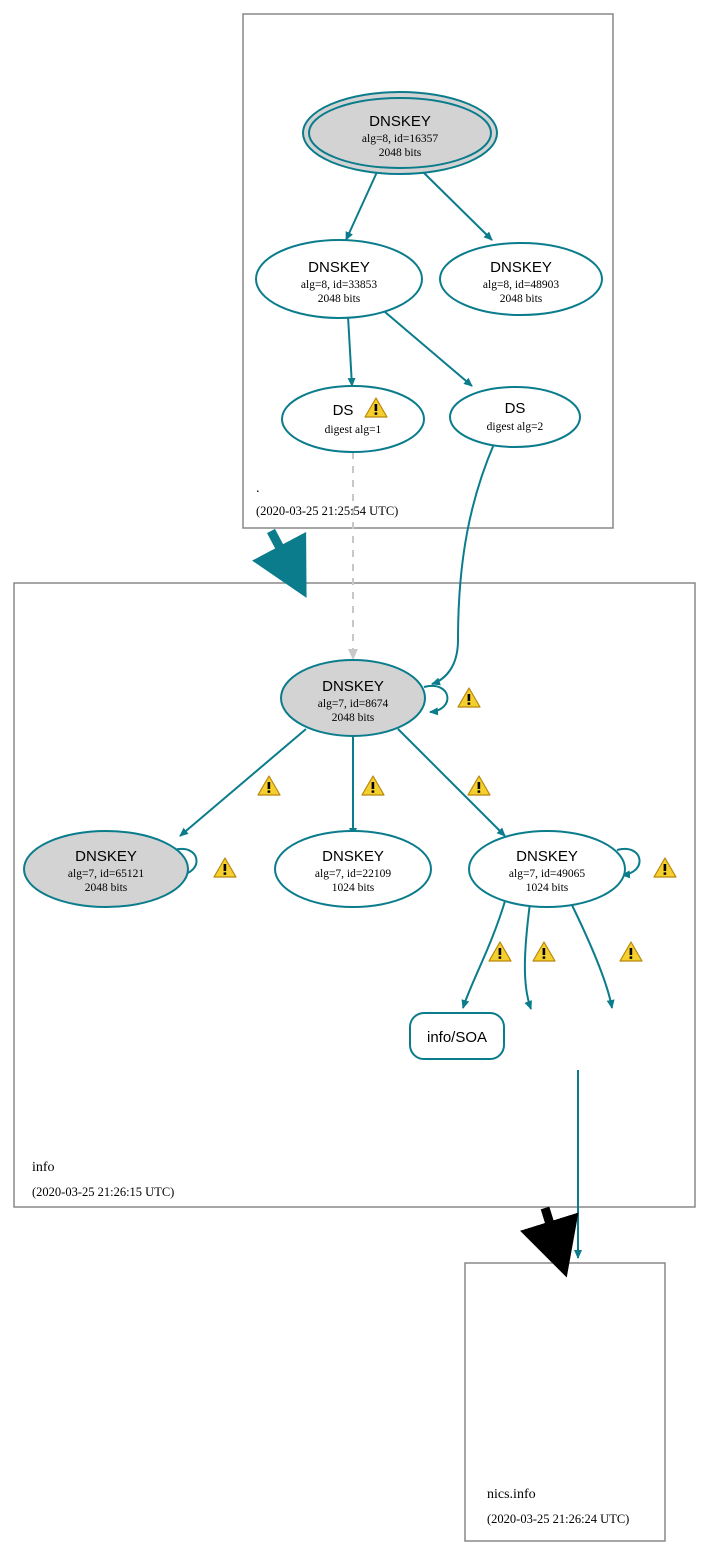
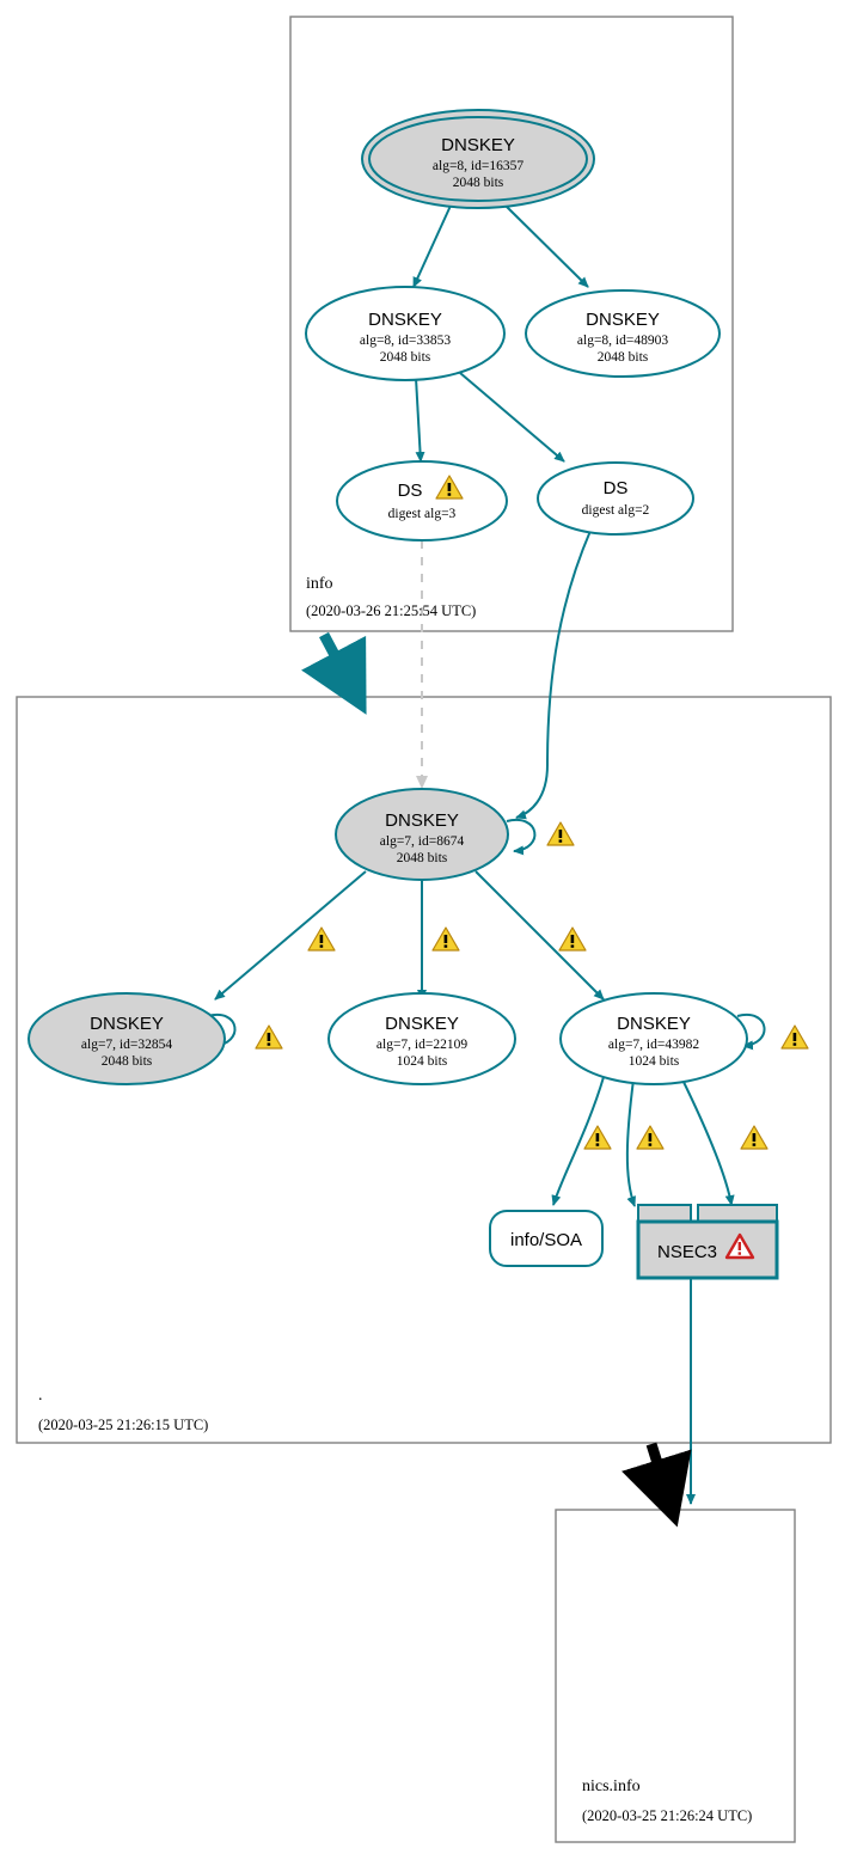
  DNSKEY
  alg=8, id=16357
  2048 bits
  DNSKEY
  alg=8, id=33853
  2048 bits
  DNSKEY
  alg=8, id=48903
  2048 bits
  DS
- digest alg=1
+ digest alg=3
  DS
  digest alg=2
- .
+ info
- (2020-03-25 21:25:54 UTC)
+ (2020-03-26 21:25:54 UTC)
  DNSKEY
  alg=7, id=8674
  2048 bits
  DNSKEY
- alg=7, id=65121
+ alg=7, id=32854
  2048 bits
  DNSKEY
  alg=7, id=22109
  1024 bits
  DNSKEY
- alg=7, id=49065
+ alg=7, id=43982
  1024 bits
  info/SOA
+ NSEC3
- info
+ .
  (2020-03-25 21:26:15 UTC)
  nics.info
  (2020-03-25 21:26:24 UTC)
